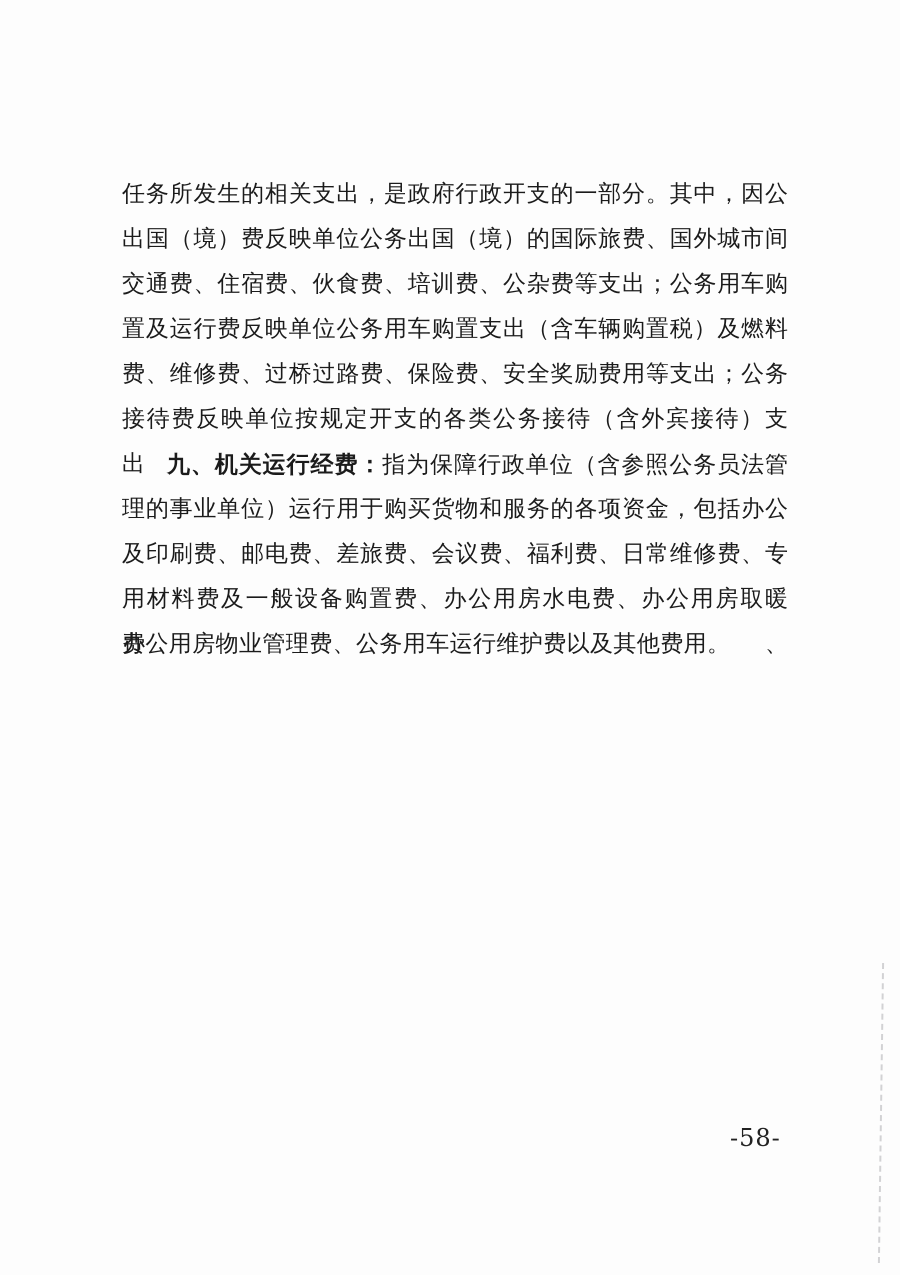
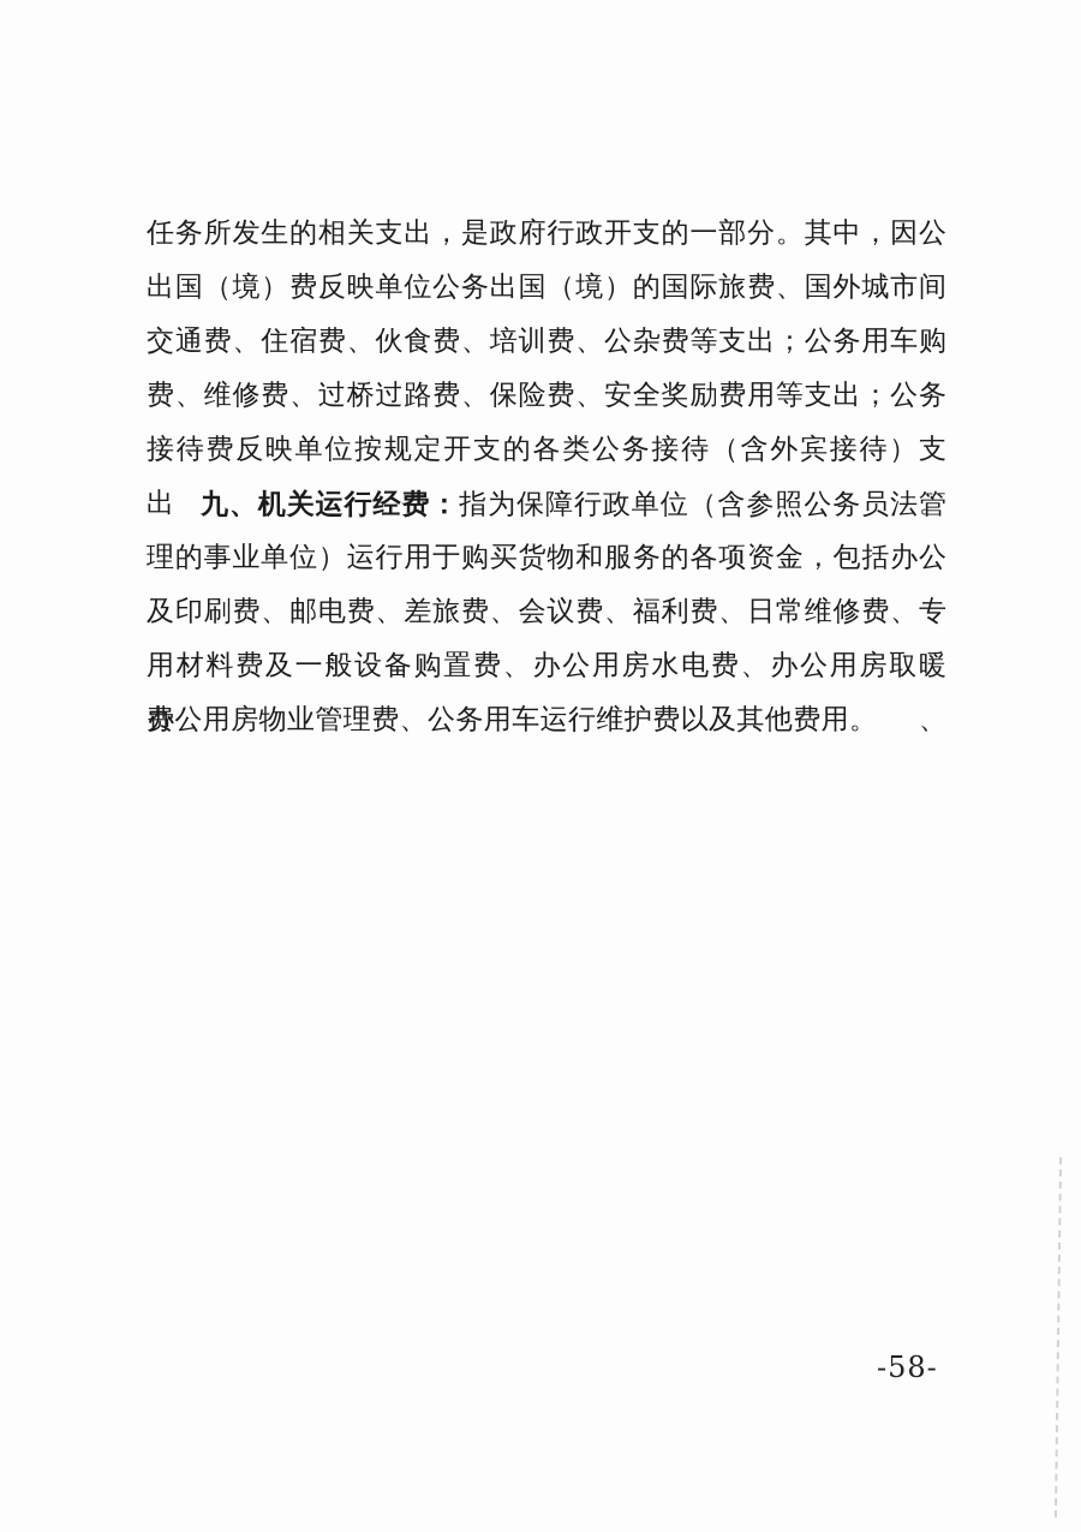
  任务所发生的相关支出，是政府行政开支的一部分。其中，因公
  出国（境）费反映单位公务出国（境）的国际旅费、国外城市间
  交通费、住宿费、伙食费、培训费、公杂费等支出；公务用车购
- 置及运行费反映单位公务用车购置支出（含车辆购置税）及燃料
  费、维修费、过桥过路费、保险费、安全奖励费用等支出；公务
  接待费反映单位按规定开支的各类公务接待（含外宾接待）支出。
  九、机关运行经费：指为保障行政单位（含参照公务员法管
  理的事业单位）运行用于购买货物和服务的各项资金，包括办公
  及印刷费、邮电费、差旅费、会议费、福利费、日常维修费、专
  用材料费及一般设备购置费、办公用房水电费、办公用房取暖费、
  办公用房物业管理费、公务用车运行维护费以及其他费用。
  -58-
